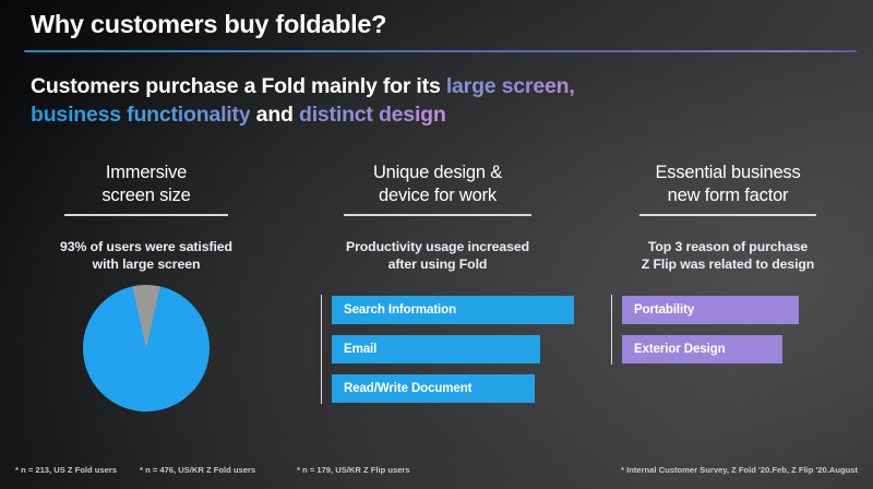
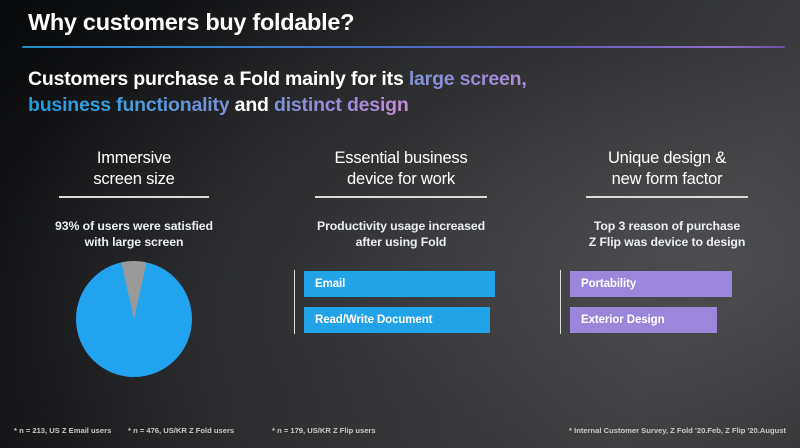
  Why customers buy foldable?
  Customers purchase a Fold mainly for its large screen,
  business functionality and distinct design
  Immersive
  screen size
  93% of users were satisfied
  with large screen
- Unique design &
+ Essential business
  device for work
  Productivity usage increased
  after using Fold
- Search Information
  Email
  Read/Write Document
- Essential business
+ Unique design &
  new form factor
  Top 3 reason of purchase
- Z Flip was related to design
+ Z Flip was device to design
  Portability
  Exterior Design
- * n = 213, US Z Fold users
+ * n = 213, US Z Email users
  * n = 476, US/KR Z Fold users
  * n = 179, US/KR Z Flip users
  * Internal Customer Survey, Z Fold '20.Feb, Z Flip '20.August
